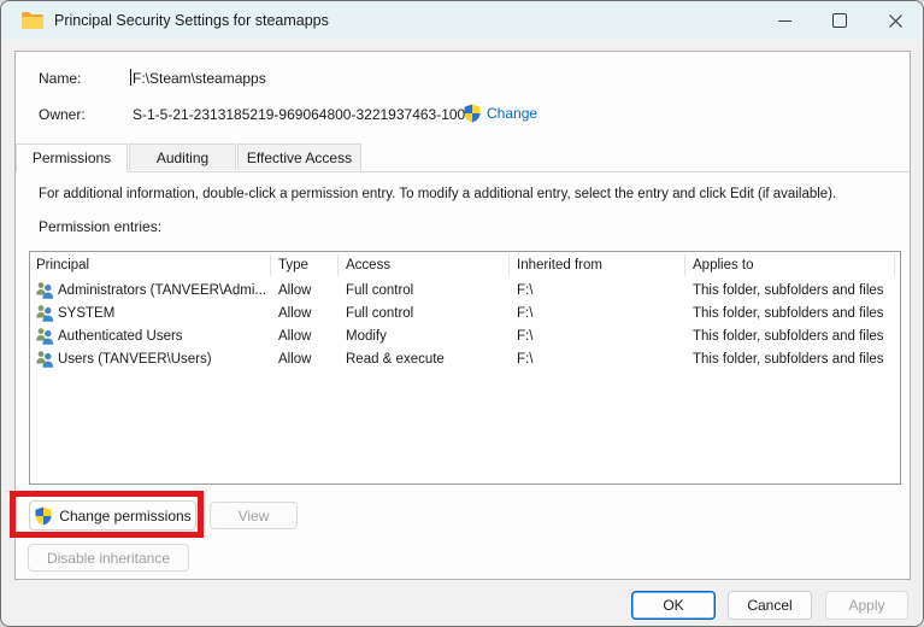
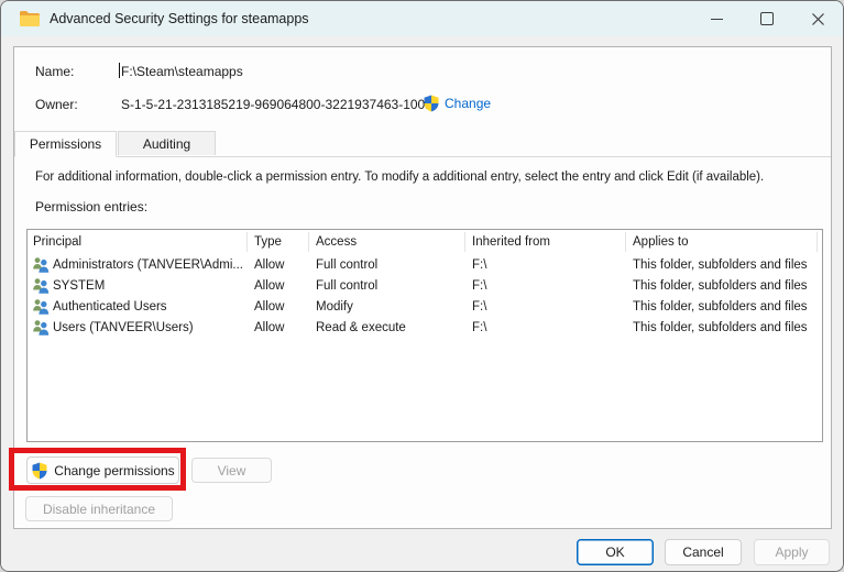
- Principal Security Settings for steamapps
+ Advanced Security Settings for steamapps
  Name:
  F:\Steam\steamapps
  Owner:
  S-1-5-21-2313185219-969064800-3221937463-100
  Change
  Permissions
  Auditing
- Effective Access
  For additional information, double-click a permission entry. To modify a additional entry, select the entry and click Edit (if available).
  Permission entries:
  Principal
  Type
  Access
  Inherited from
  Applies to
  Administrators (TANVEER\Admi...
  Allow
  Full control
  F:\
  This folder, subfolders and files
  SYSTEM
  Allow
  Full control
  F:\
  This folder, subfolders and files
  Authenticated Users
  Allow
  Modify
  F:\
  This folder, subfolders and files
  Users (TANVEER\Users)
  Allow
  Read & execute
  F:\
  This folder, subfolders and files
  Change permissions
  View
  Disable inheritance
  OK
  Cancel
  Apply
